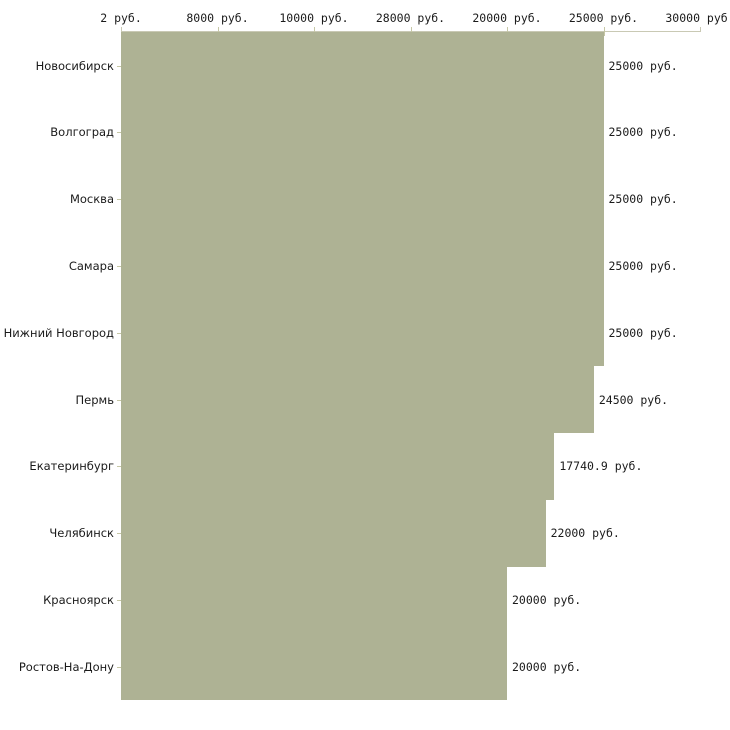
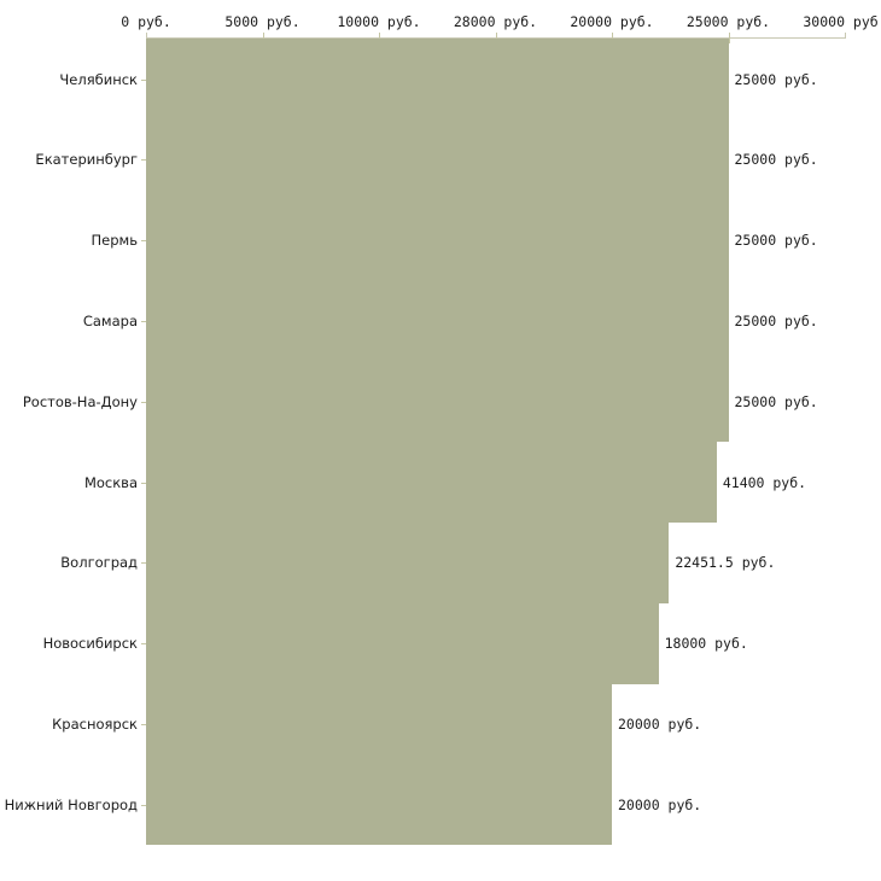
- 2 руб.
+ 0 руб.
- 8000 руб.
+ 5000 руб.
  10000 руб.
  28000 руб.
  20000 руб.
  25000 руб.
  30000 руб
  25000 руб.
  25000 руб.
  25000 руб.
  25000 руб.
  25000 руб.
- 24500 руб.
+ 41400 руб.
- 17740.9 руб.
+ 22451.5 руб.
- 22000 руб.
+ 18000 руб.
  20000 руб.
  20000 руб.
- Новосибирск
+ Челябинск
- Волгоград
+ Екатеринбург
- Москва
+ Пермь
  Самара
- Нижний Новгород
+ Ростов-На-Дону
- Пермь
+ Москва
- Екатеринбург
+ Волгоград
- Челябинск
+ Новосибирск
  Красноярск
- Ростов-На-Дону
+ Нижний Новгород
